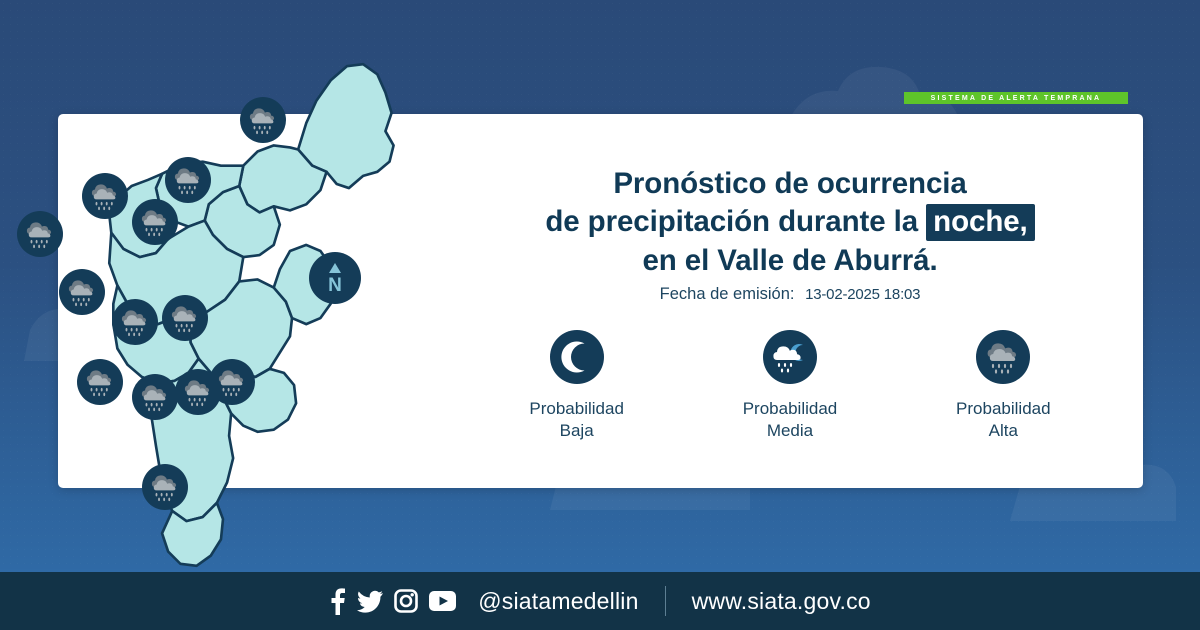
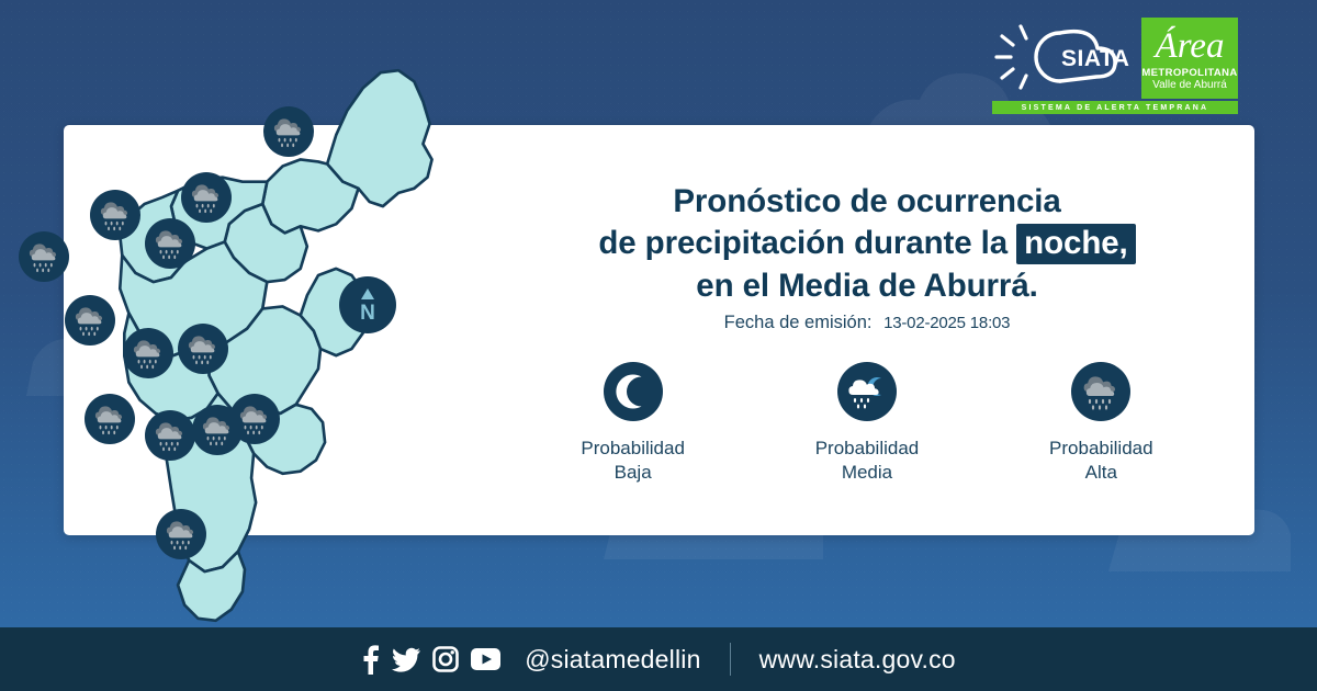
+ SIATA
+ Área
+ METROPOLITANA
+ Valle de Aburrá
  N
  Pronóstico de ocurrencia
  de precipitación durante la noche,
- en el Valle de Aburrá.
+ en el Media de Aburrá.
  Fecha de emisión: 13-02-2025 18:03
  Probabilidad
  Baja
  Probabilidad
  Media
  Probabilidad
  Alta
  @siatamedellin
  www.siata.gov.co
